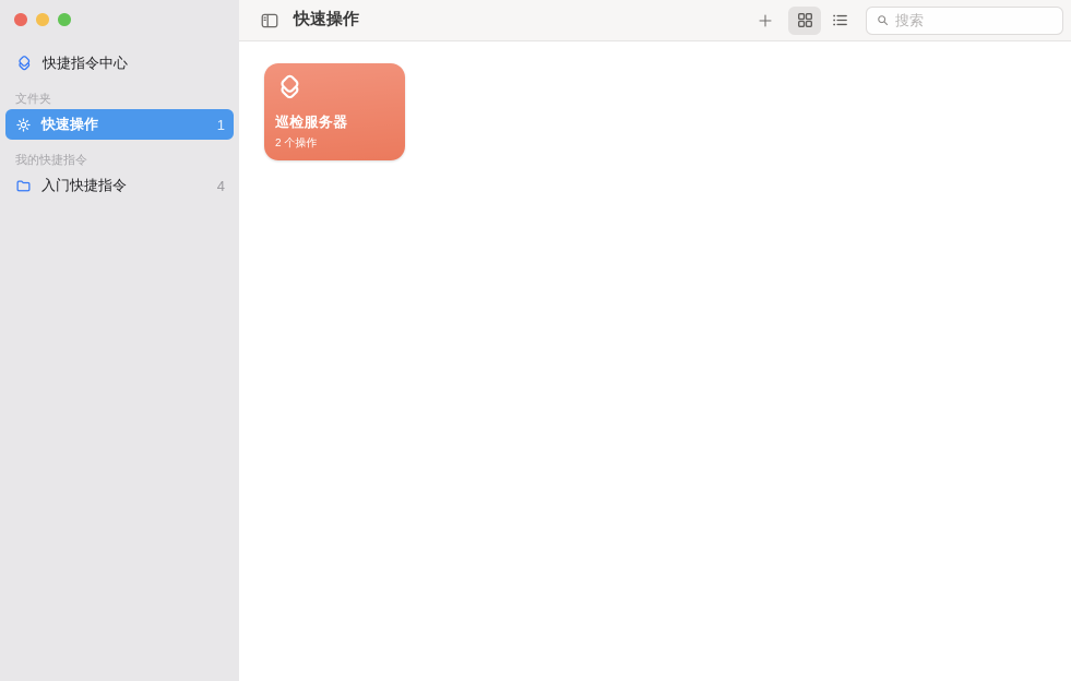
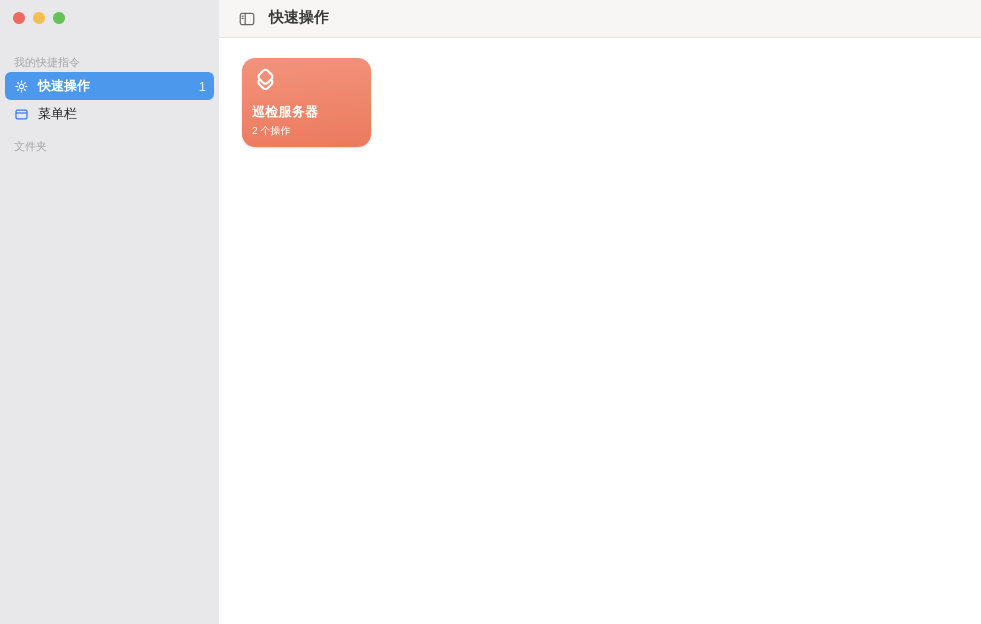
- 快捷指令中心
- 文件夹
+ 我的快捷指令
  快速操作
  1
+ 菜单栏
- 我的快捷指令
+ 文件夹
- 入门快捷指令
- 4
  快速操作
- 搜索
  巡检服务器
  2 个操作
